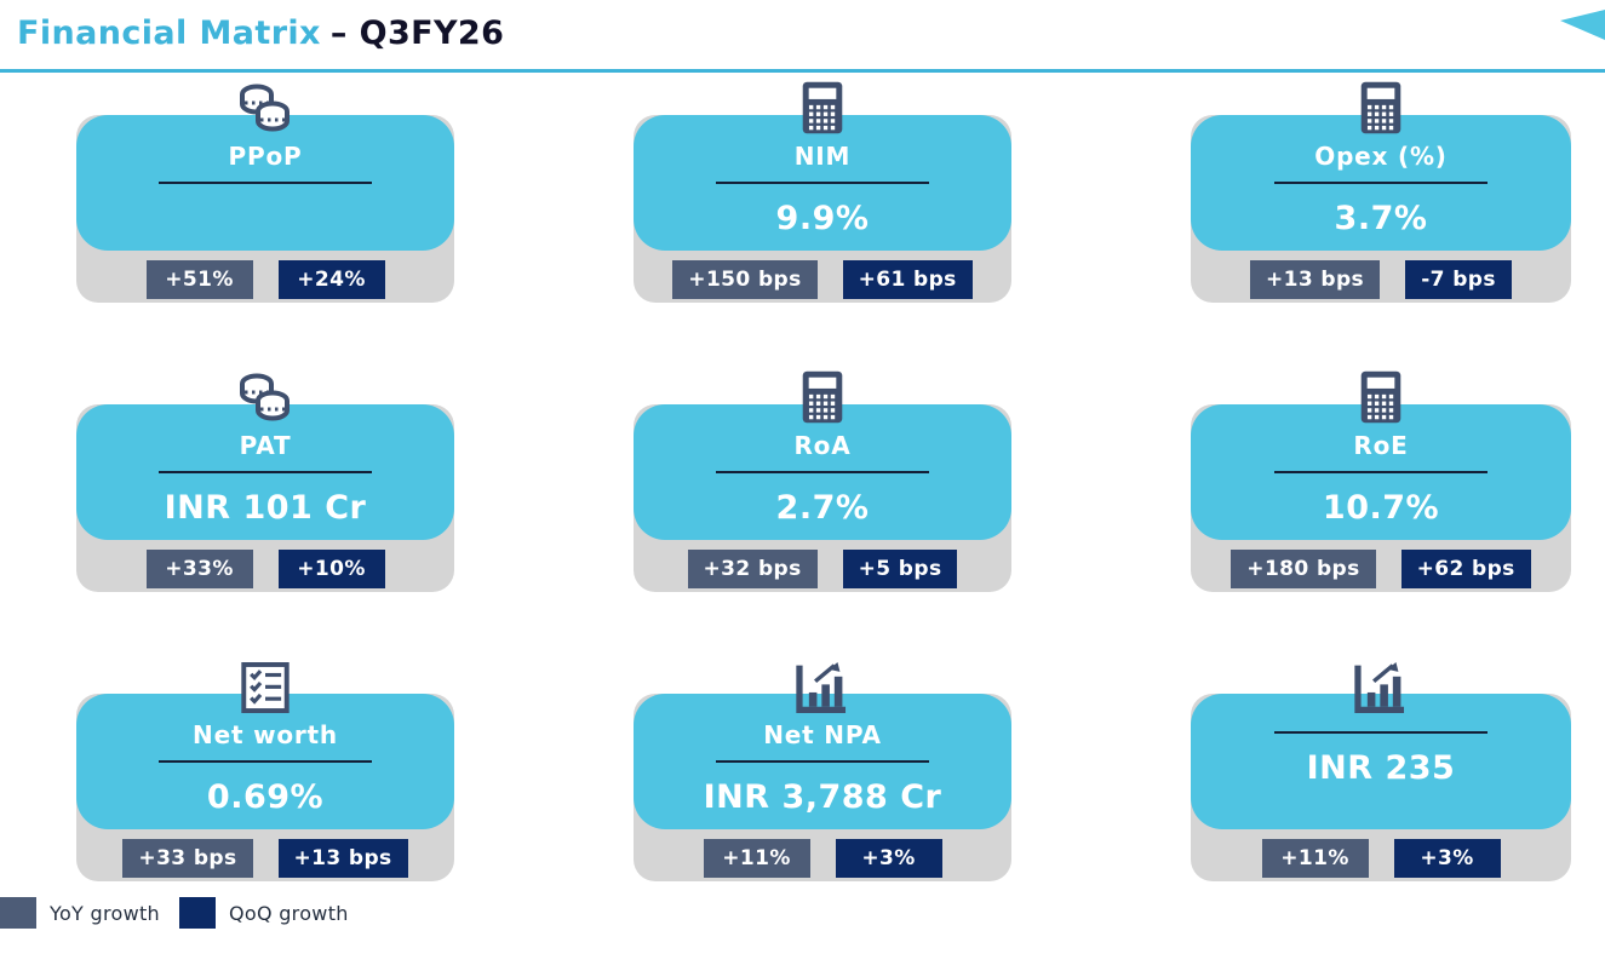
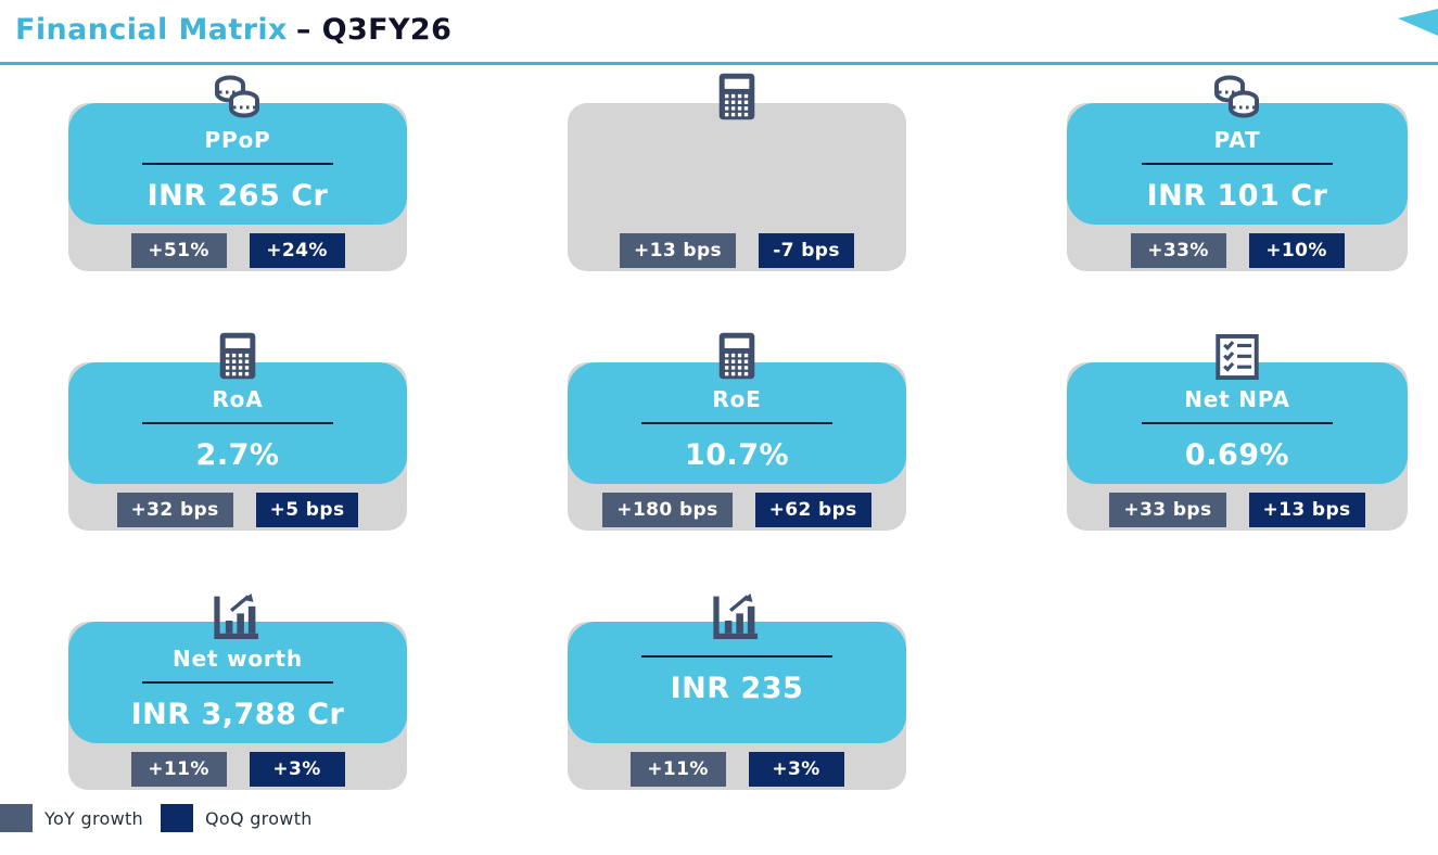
  Financial Matrix – Q3FY26
  PPoP
+ INR 265 Cr
  +51%
  +24%
- NIM
- 9.9%
- +150 bps
- +61 bps
- Opex (%)
- 3.7%
  +13 bps
  -7 bps
  PAT
  INR 101 Cr
  +33%
  +10%
  RoA
  2.7%
  +32 bps
  +5 bps
  RoE
  10.7%
  +180 bps
  +62 bps
- Net worth
+ Net NPA
  0.69%
  +33 bps
  +13 bps
- Net NPA
+ Net worth
  INR 3,788 Cr
  +11%
  +3%
  INR 235
  +11%
  +3%
  YoY growth
  QoQ growth
